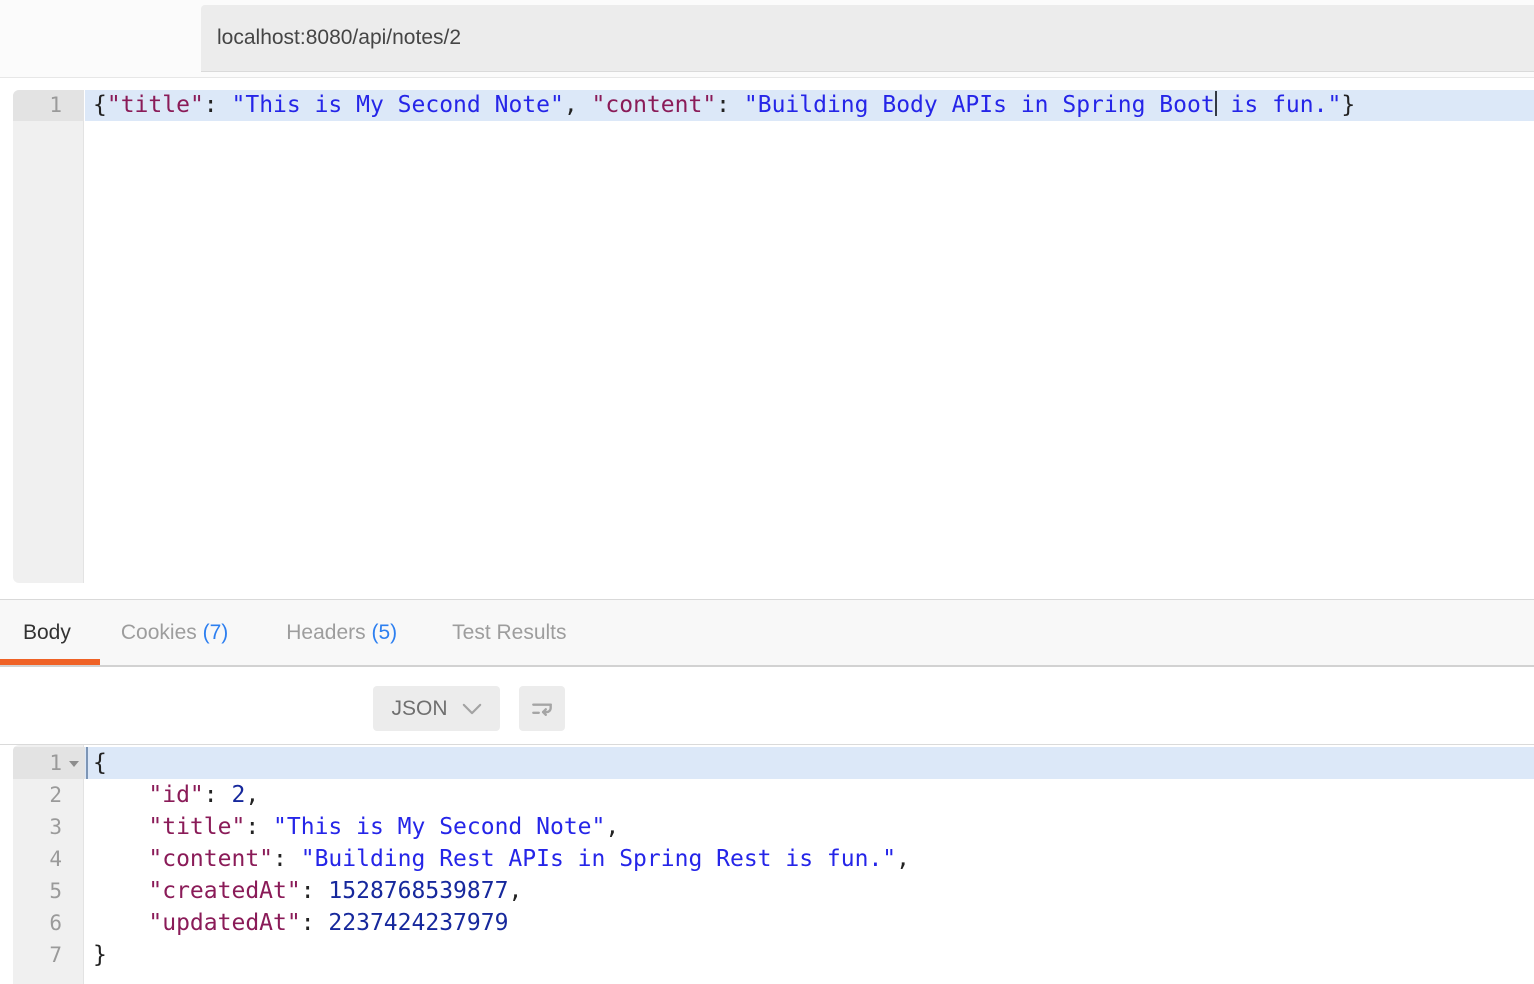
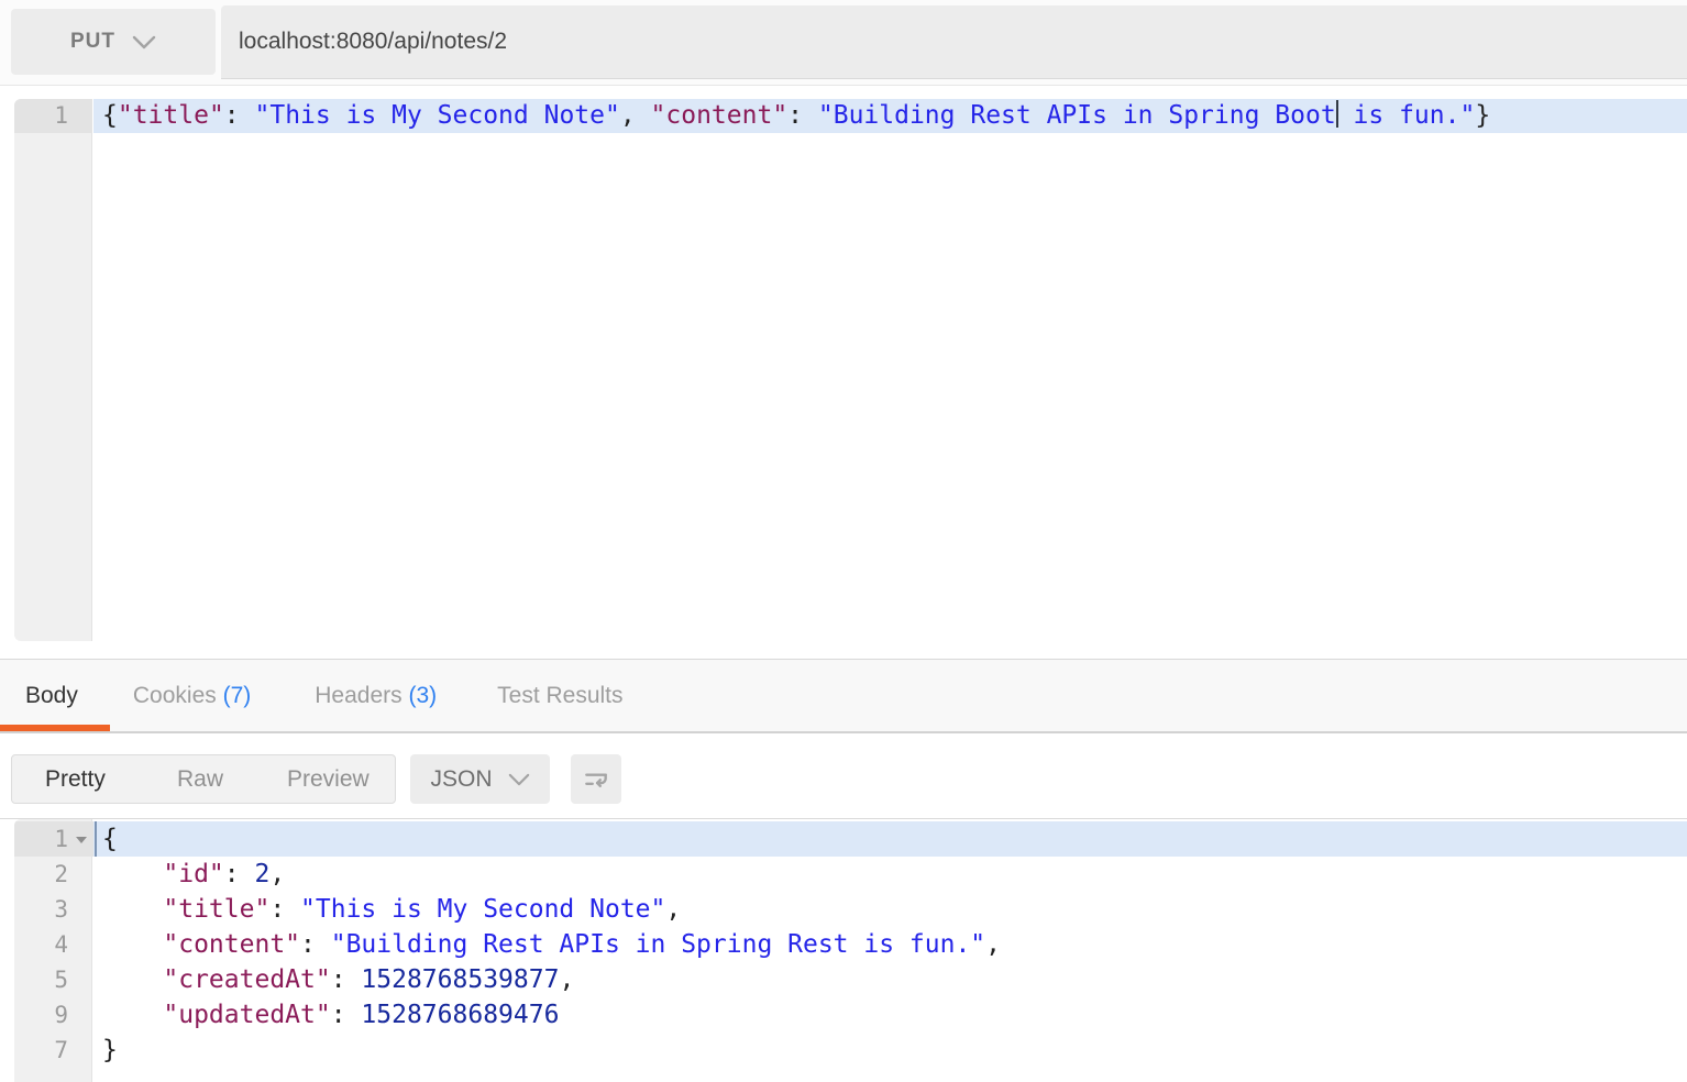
+ PUT
  localhost:8080/api/notes/2
  1
- {"title": "This is My Second Note", "content": "Building Body APIs in Spring Boot is fun."}
+ {"title": "This is My Second Note", "content": "Building Rest APIs in Spring Boot is fun."}
  Body
  Cookies (7)
- Headers (5)
+ Headers (3)
  Test Results
+ Pretty
+ Raw
+ Preview
  JSON
  1
  {
  2
  "id": 2,
  3
  "title": "This is My Second Note",
  4
  "content": "Building Rest APIs in Spring Rest is fun.",
  5
  "createdAt": 1528768539877,
- 6
+ 9
- "updatedAt": 2237424237979
+ "updatedAt": 1528768689476
  7
  }
